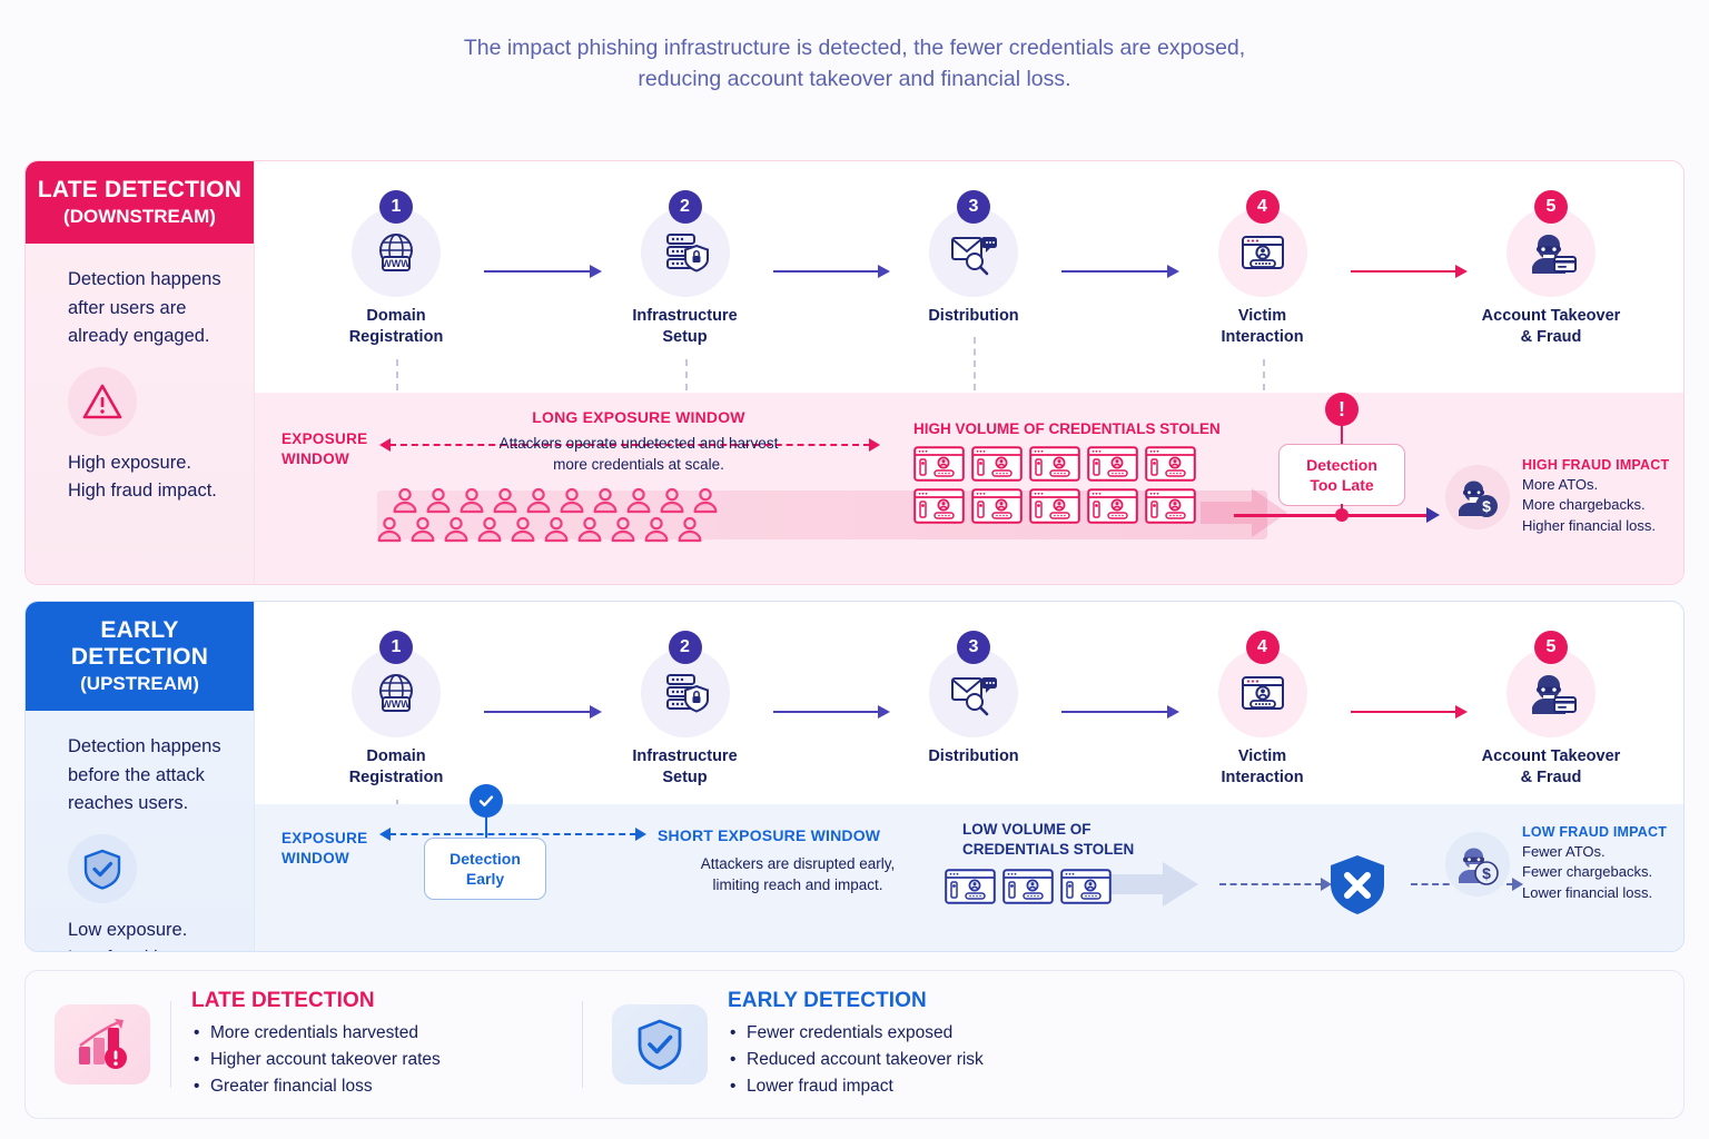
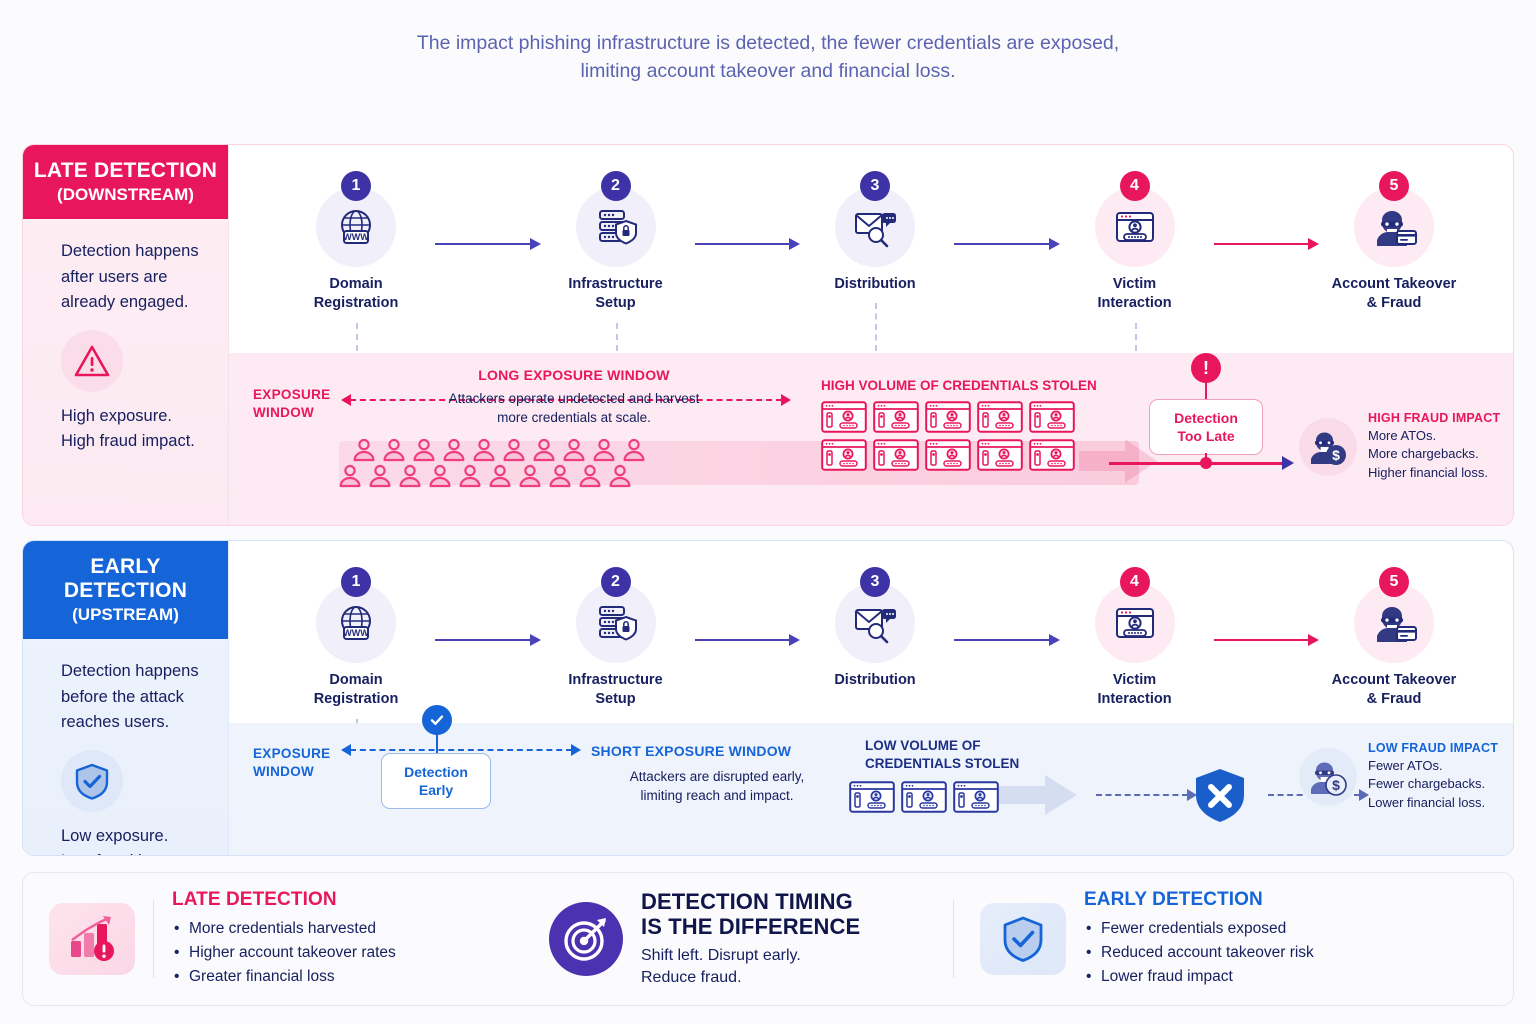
  The impact phishing infrastructure is detected, the fewer credentials are exposed,
- reducing account takeover and financial loss.
+ limiting account takeover and financial loss.
  LATE DETECTION
  (DOWNSTREAM)
  Detection happens after users are already engaged.
  High exposure.
  High fraud impact.
  1
  WWW
  Domain
  Registration
  2
  Infrastructure
  Setup
  3
  Distribution
  4
  Victim
  Interaction
  5
  Account Takeover
  & Fraud
  EXPOSURE
  WINDOW
  LONG EXPOSURE WINDOW
  Attackers operate undetected and harvest
  more credentials at scale.
  HIGH VOLUME OF CREDENTIALS STOLEN
  !
  Detection
  Too Late
  $
  HIGH FRAUD IMPACT
  More ATOs.
  More chargebacks.
  Higher financial loss.
  EARLY DETECTION
  (UPSTREAM)
  Detection happens before the attack reaches users.
  Low exposure.
  1
  WWW
  Domain
  Registration
  2
  Infrastructure
  Setup
  3
  Distribution
  4
  Victim
  Interaction
  5
  Account Takeover
  & Fraud
  EXPOSURE
  WINDOW
  Detection
  Early
  SHORT EXPOSURE WINDOW
  Attackers are disrupted early,
  limiting reach and impact.
  LOW VOLUME OF
  CREDENTIALS STOLEN
  $
  LOW FRAUD IMPACT
  Fewer ATOs.
  Fewer chargebacks.
  Lower financial loss.
  LATE DETECTION
  More credentials harvested
  Higher account takeover rates
  Greater financial loss
+ DETECTION TIMING
+ IS THE DIFFERENCE
+ Shift left. Disrupt early.
+ Reduce fraud.
  EARLY DETECTION
  Fewer credentials exposed
  Reduced account takeover risk
  Lower fraud impact
